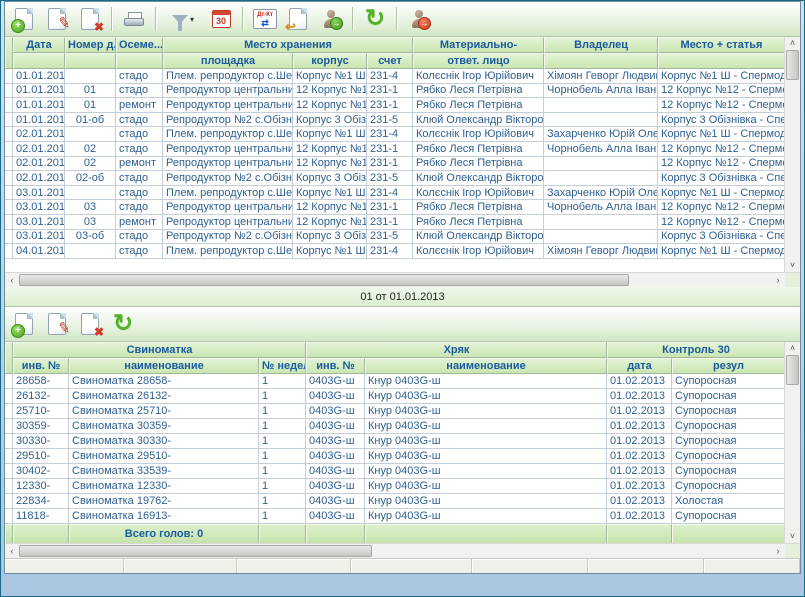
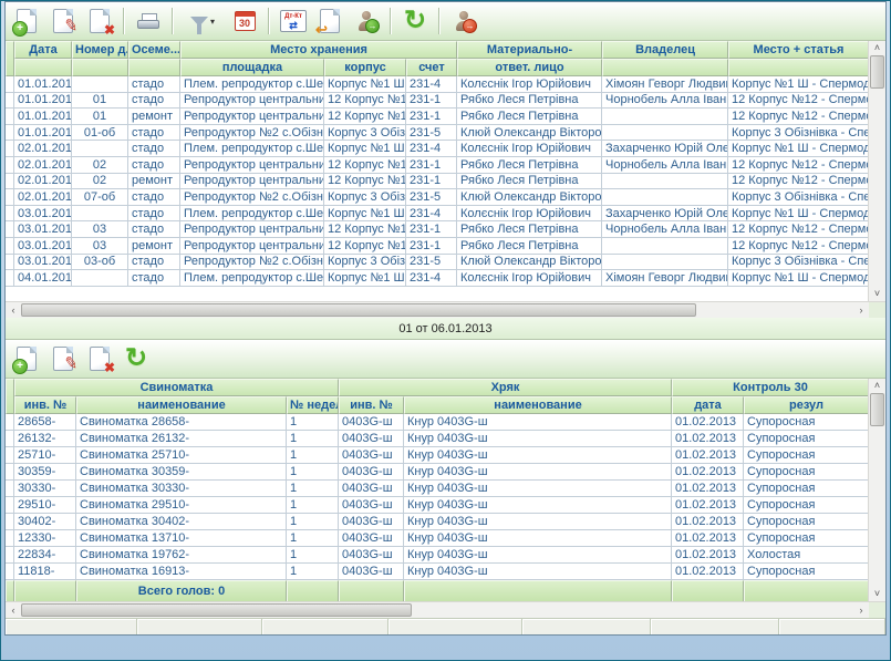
  +
  ✖
  ▾
  30
  ⇄
  ↩
  →
  ↻
  →
  	Дата	Номер д	Осеме...	Место хранения	Материально-	Владелец	Место + статья
  			площадка	корпус	счет	ответ. лицо
  	01.01.201		стадо	Плем. репродуктор с.Ше	Корпус №1 Ш	231-4	Колєснік Ігор Юрійович	Хімоян Геворг Людви	Корпус №1 Ш - Спермо
  	01.01.201	01	стадо	Репродуктор центральни	12 Корпус №1	231-1	Рябко Леся Петрівна	Чорнобель Алла Іван	12 Корпус №12 - Сперм
  	01.01.201	01	ремонт	Репродуктор центральни	12 Корпус №1	231-1	Рябко Леся Петрівна		12 Корпус №12 - Сперм
  	01.01.201	01-об	стадо	Репродуктор №2 с.Обізн	Корпус 3 Обіз	231-5	Клюй Олександр Вікторо		Корпус 3 Обізнівка - Сп
  	02.01.201		стадо	Плем. репродуктор с.Ше	Корпус №1 Ш	231-4	Колєснік Ігор Юрійович	Захарченко Юрій Оле	Корпус №1 Ш - Спермо
  	02.01.201	02	стадо	Репродуктор центральни	12 Корпус №1	231-1	Рябко Леся Петрівна	Чорнобель Алла Іван	12 Корпус №12 - Сперм
  	02.01.201	02	ремонт	Репродуктор центральни	12 Корпус №1	231-1	Рябко Леся Петрівна		12 Корпус №12 - Сперм
- 	02.01.201	02-об	стадо	Репродуктор №2 с.Обізн	Корпус 3 Обіз	231-5	Клюй Олександр Вікторо		Корпус 3 Обізнівка - Сп
+ 	02.01.201	07-об	стадо	Репродуктор №2 с.Обізн	Корпус 3 Обіз	231-5	Клюй Олександр Вікторо		Корпус 3 Обізнівка - Сп
  	03.01.201		стадо	Плем. репродуктор с.Ше	Корпус №1 Ш	231-4	Колєснік Ігор Юрійович	Захарченко Юрій Оле	Корпус №1 Ш - Спермо
  	03.01.201	03	стадо	Репродуктор центральни	12 Корпус №1	231-1	Рябко Леся Петрівна	Чорнобель Алла Іван	12 Корпус №12 - Сперм
  	03.01.201	03	ремонт	Репродуктор центральни	12 Корпус №1	231-1	Рябко Леся Петрівна		12 Корпус №12 - Сперм
  	03.01.201	03-об	стадо	Репродуктор №2 с.Обізн	Корпус 3 Обіз	231-5	Клюй Олександр Вікторо		Корпус 3 Обізнівка - Сп
  	04.01.201		стадо	Плем. репродуктор с.Ше	Корпус №1 Ш	231-4	Колєснік Ігор Юрійович	Хімоян Геворг Людви	Корпус №1 Ш - Спермо
  ˄
  ˅
  ‹
  ›
- 01 от 01.01.2013
+ 01 от 06.01.2013
  +
  ✖
  ↻
  	Свиноматка	Хряк	Контроль 30
  инв. №	наименование	№ неде	инв. №	наименование	дата	резул
  	28658-	Свиноматка 28658-	1	0403G-ш	Кнур 0403G-ш	01.02.2013	Супоросная
  	26132-	Свиноматка 26132-	1	0403G-ш	Кнур 0403G-ш	01.02.2013	Супоросная
  	25710-	Свиноматка 25710-	1	0403G-ш	Кнур 0403G-ш	01.02.2013	Супоросная
  	30359-	Свиноматка 30359-	1	0403G-ш	Кнур 0403G-ш	01.02.2013	Супоросная
  	30330-	Свиноматка 30330-	1	0403G-ш	Кнур 0403G-ш	01.02.2013	Супоросная
  	29510-	Свиноматка 29510-	1	0403G-ш	Кнур 0403G-ш	01.02.2013	Супоросная
- 	30402-	Свиноматка 33539-	1	0403G-ш	Кнур 0403G-ш	01.02.2013	Супоросная
+ 	30402-	Свиноматка 30402-	1	0403G-ш	Кнур 0403G-ш	01.02.2013	Супоросная
- 	12330-	Свиноматка 12330-	1	0403G-ш	Кнур 0403G-ш	01.02.2013	Супоросная
+ 	12330-	Свиноматка 13710-	1	0403G-ш	Кнур 0403G-ш	01.02.2013	Супоросная
  	22834-	Свиноматка 19762-	1	0403G-ш	Кнур 0403G-ш	01.02.2013	Холостая
  	11818-	Свиноматка 16913-	1	0403G-ш	Кнур 0403G-ш	01.02.2013	Супоросная
  		Всего голов: 0
  ˄
  ˅
  ‹
  ›
